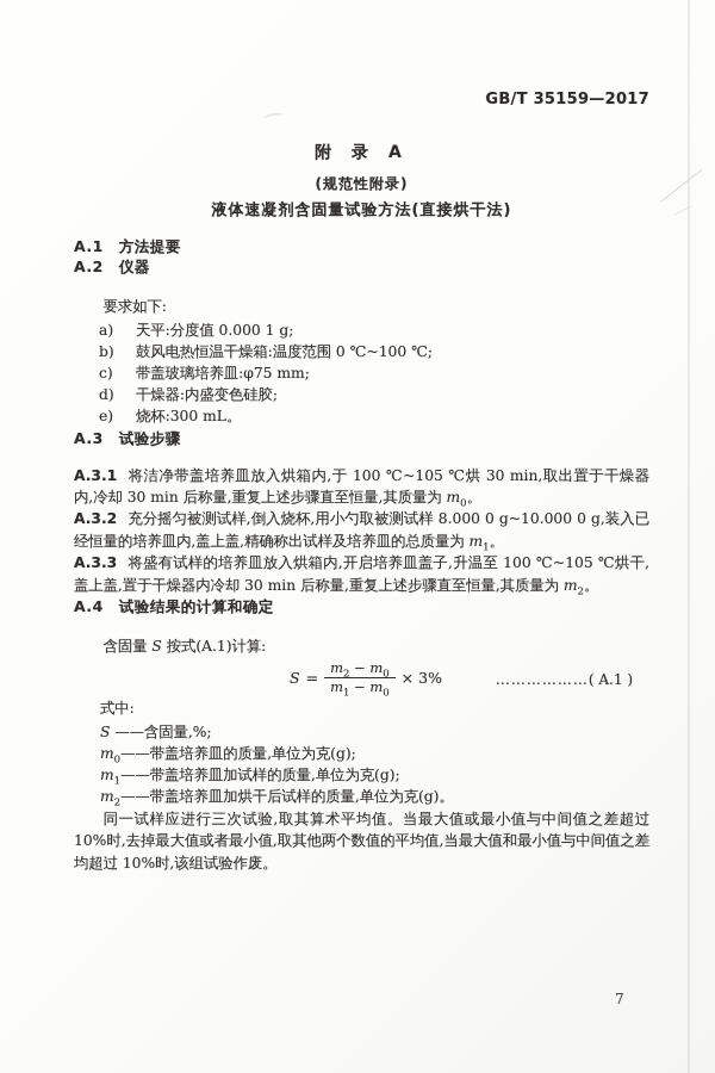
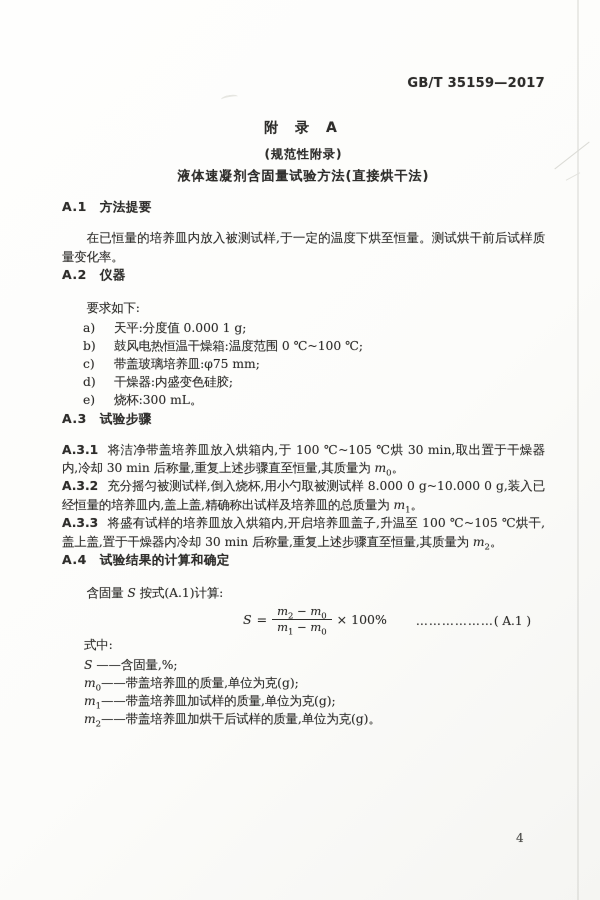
  GB/T 35159—2017
  附 录 A
  (规范性附录)
  液体速凝剂含固量试验方法(直接烘干法)
  A.1 方法提要
+ 在已恒量的培养皿内放入被测试样,于一定的温度下烘至恒量。测试烘干前后试样质量变化率。
  A.2 仪器
  要求如下:
  a) 天平:分度值 0.000 1 g;
  b) 鼓风电热恒温干燥箱:温度范围 0 ℃~100 ℃;
  c) 带盖玻璃培养皿:φ75 mm;
  d) 干燥器:内盛变色硅胶;
  e) 烧杯:300 mL。
  A.3 试验步骤
  A.3.1 将洁净带盖培养皿放入烘箱内,于 100 ℃~105 ℃烘 30 min,取出置于干燥器内,冷却 30 min 后称量,重复上述步骤直至恒量,其质量为 m0。
  A.3.2 充分摇匀被测试样,倒入烧杯,用小勺取被测试样 8.000 0 g~10.000 0 g,装入已经恒量的培养皿内,盖上盖,精确称出试样及培养皿的总质量为 m1。
  A.3.3 将盛有试样的培养皿放入烘箱内,开启培养皿盖子,升温至 100 ℃~105 ℃烘干,盖上盖,置于干燥器内冷却 30 min 后称量,重复上述步骤直至恒量,其质量为 m2。
  A.4 试验结果的计算和确定
  含固量 S 按式(A.1)计算:
  S
  =
  m2 − m0
  m1 − m0
- × 3%
+ × 100%
  ………………( A.1 )
  式中:
  S ——含固量,%;
  m0——带盖培养皿的质量,单位为克(g);
  m1——带盖培养皿加试样的质量,单位为克(g);
  m2——带盖培养皿加烘干后试样的质量,单位为克(g)。
- 同一试样应进行三次试验,取其算术平均值。当最大值或最小值与中间值之差超过 10%时,去掉最大值或者最小值,取其他两个数值的平均值,当最大值和最小值与中间值之差均超过 10%时,该组试验作废。
- 7
+ 4
